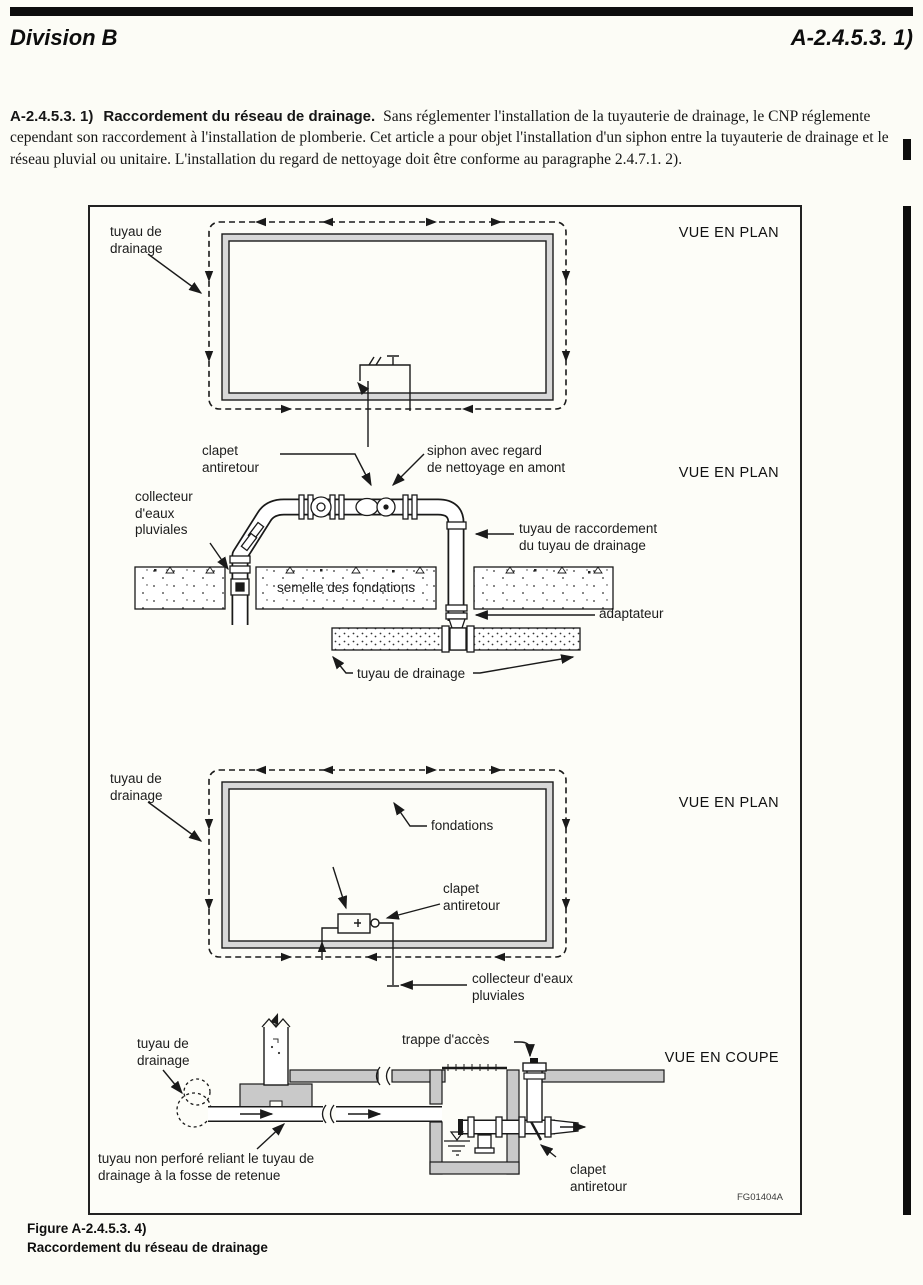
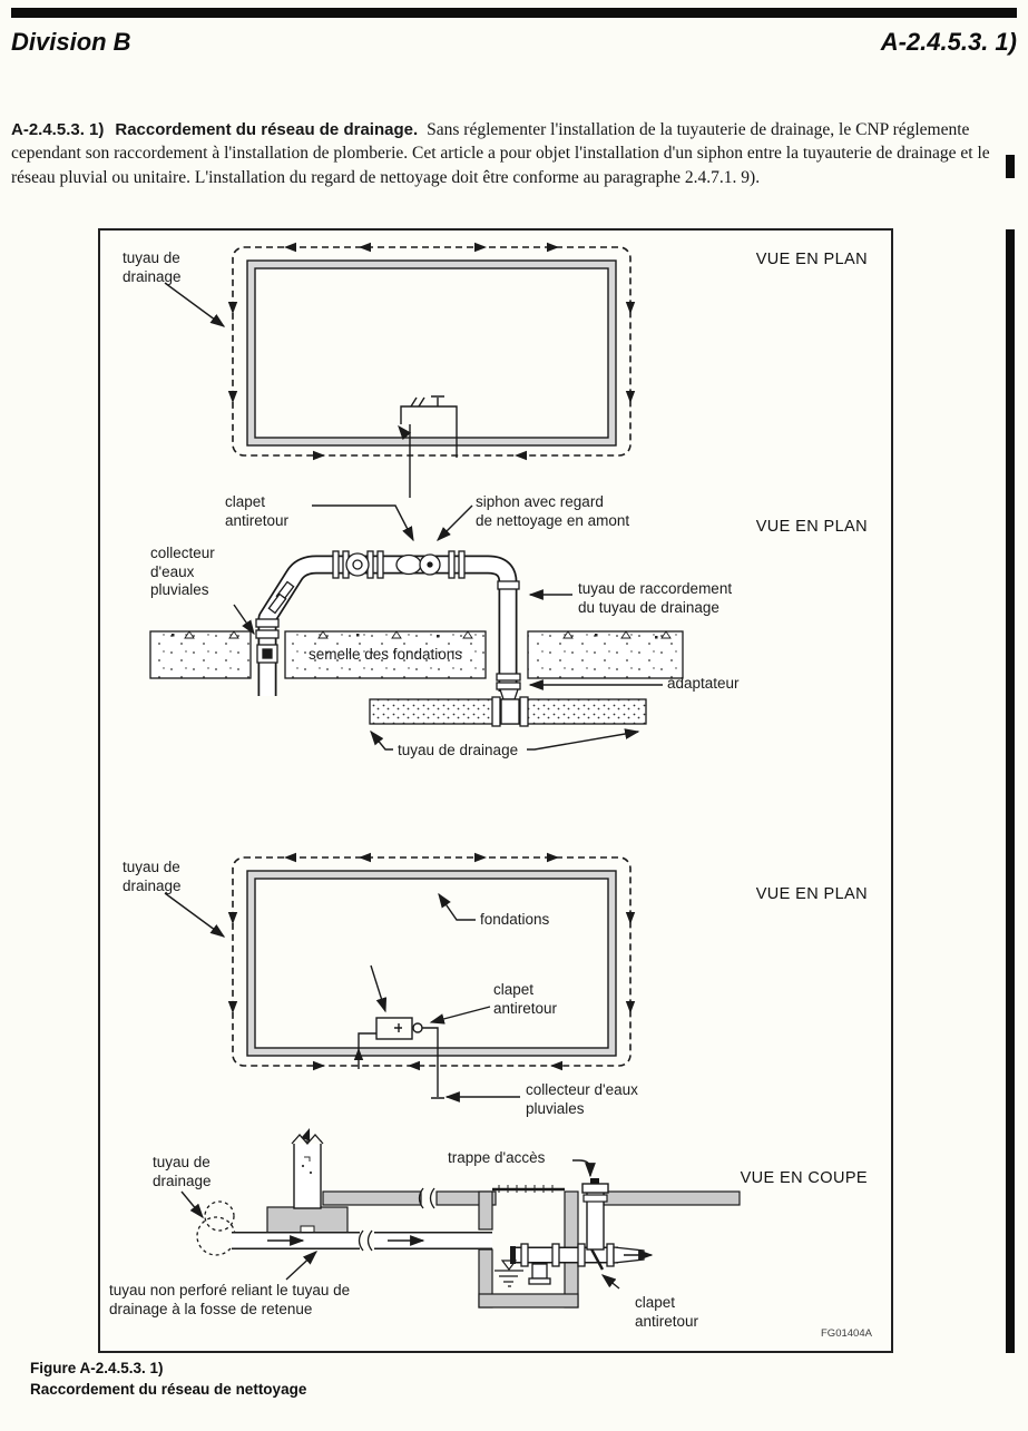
  Division B
  A-2.4.5.3. 1)
- A-2.4.5.3. 1) Raccordement du réseau de drainage. Sans réglementer l'installation de la tuyauterie de drainage, le CNP réglemente cependant son raccordement à l'installation de plomberie. Cet article a pour objet l'installation d'un siphon entre la tuyauterie de drainage et le réseau pluvial ou unitaire. L'installation du regard de nettoyage doit être conforme au paragraphe 2.4.7.1. 2).
+ A-2.4.5.3. 1) Raccordement du réseau de drainage. Sans réglementer l'installation de la tuyauterie de drainage, le CNP réglemente cependant son raccordement à l'installation de plomberie. Cet article a pour objet l'installation d'un siphon entre la tuyauterie de drainage et le réseau pluvial ou unitaire. L'installation du regard de nettoyage doit être conforme au paragraphe 2.4.7.1. 9).
  VUE EN PLAN
  tuyau de
  drainage
  VUE EN PLAN
  clapet
  antiretour
  siphon avec regard
  de nettoyage en amont
  collecteur
  d'eaux
  pluviales
  semelle des fondations
  tuyau de raccordement
  du tuyau de drainage
  adaptateur
  tuyau de drainage
  VUE EN PLAN
  tuyau de
  drainage
  fondations
  clapet
  antiretour
  collecteur d'eaux
  pluviales
  VUE EN COUPE
  trappe d'accès
  tuyau de
  drainage
  tuyau non perforé reliant le tuyau de
  drainage à la fosse de retenue
  clapet
  antiretour
  FG01404A
- Figure A-2.4.5.3. 4)
+ Figure A-2.4.5.3. 1)
- Raccordement du réseau de drainage
+ Raccordement du réseau de nettoyage
